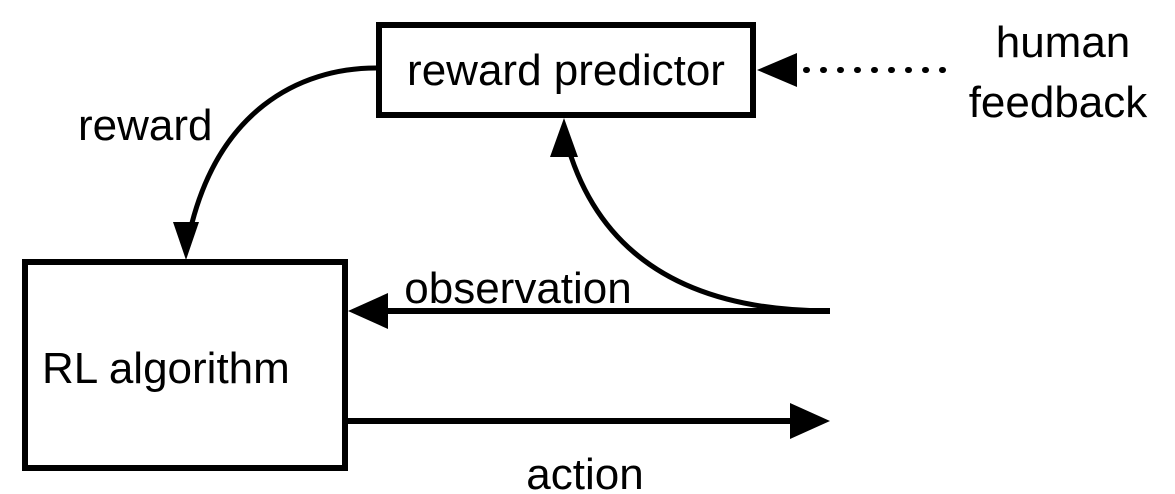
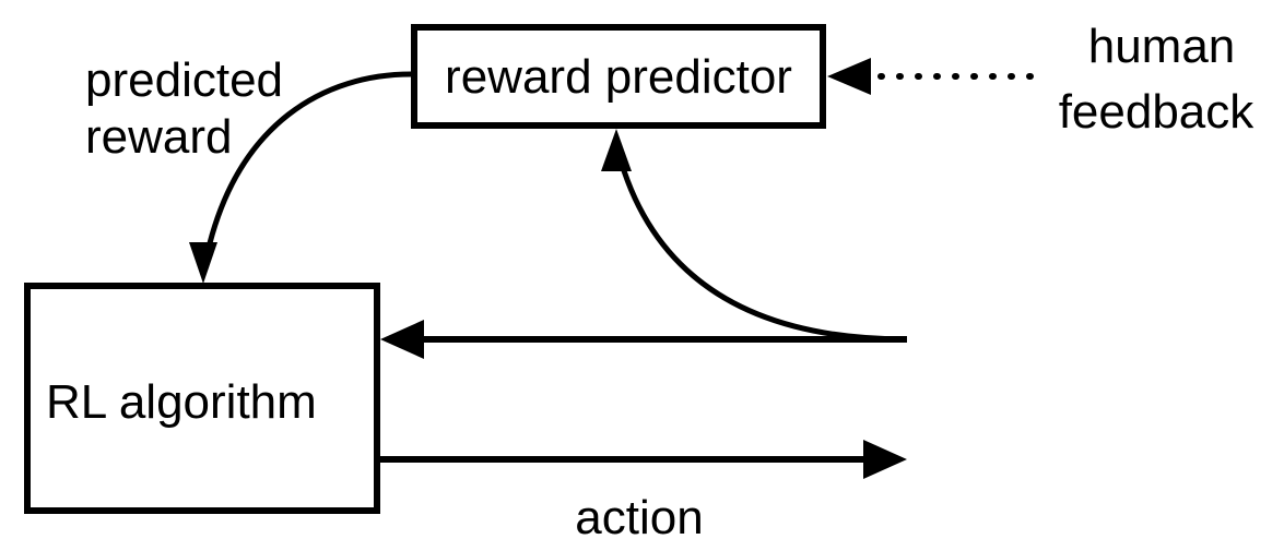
  reward predictor
  RL algorithm
+ predicted
  reward
  human
  feedback
- observation
  action
